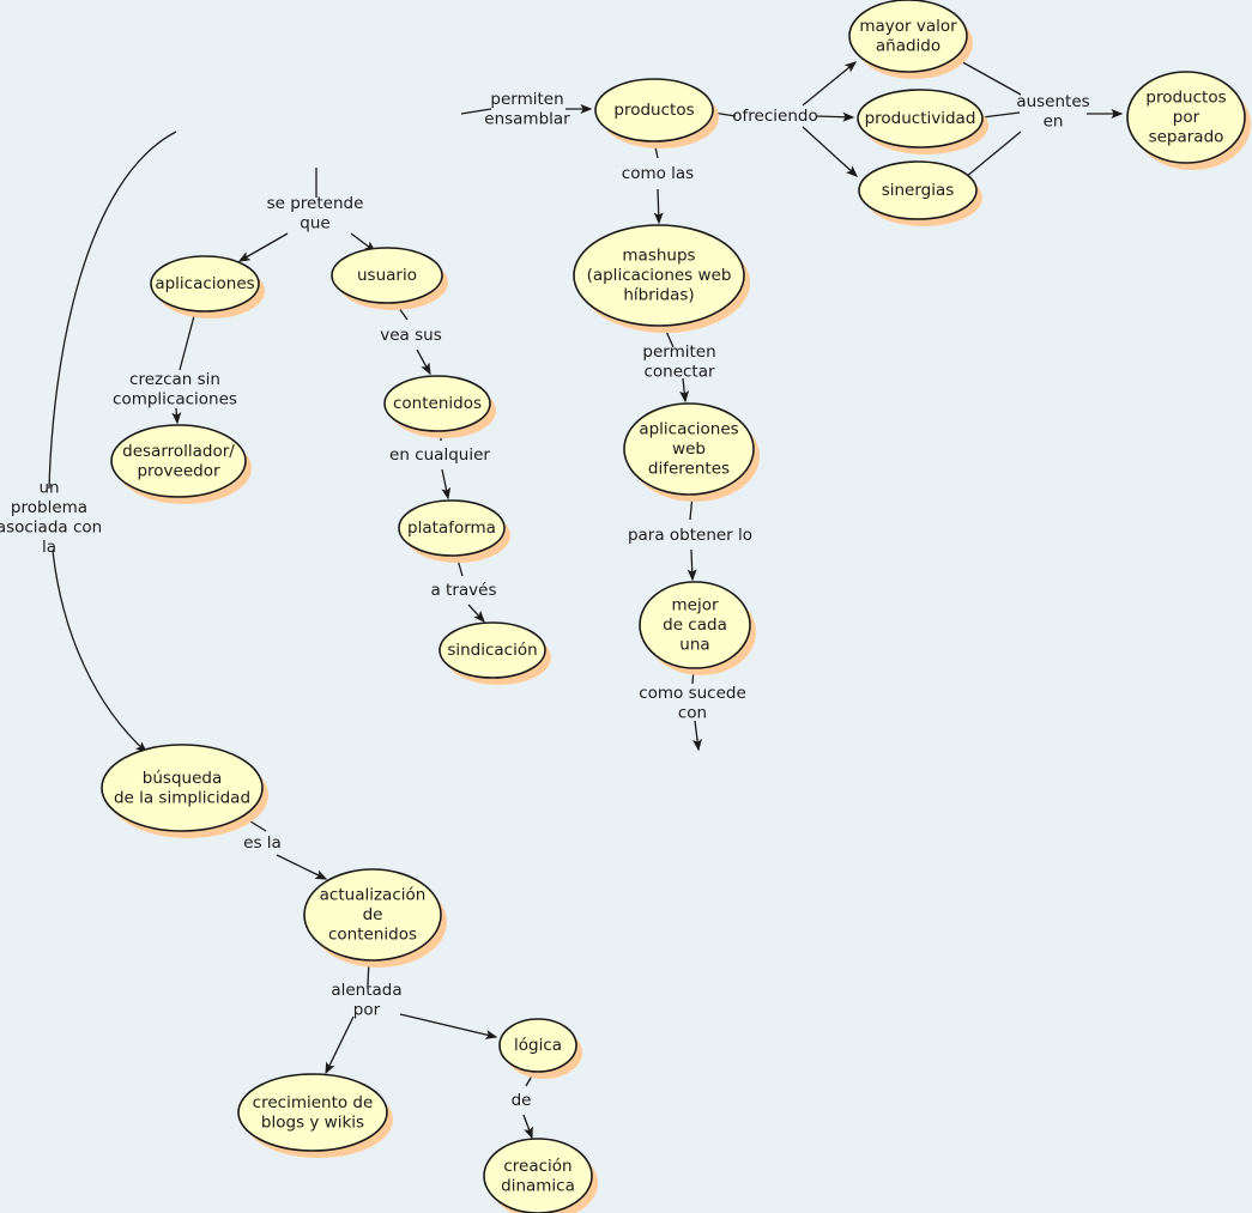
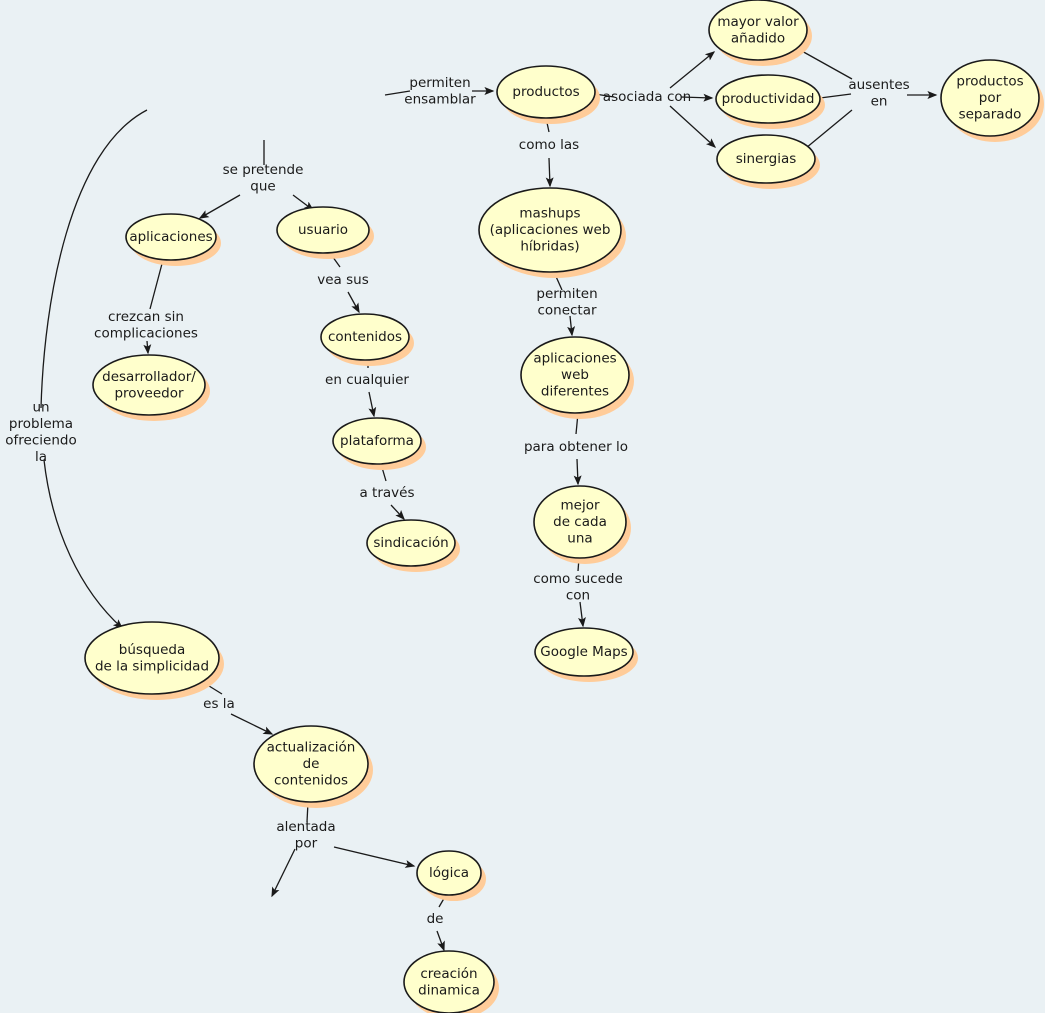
  productos
  mayor valor
  añadido
  productividad
  sinergias
  productos
  por
  separado
  mashups
  (aplicaciones web
  híbridas)
  aplicaciones
  web
  diferentes
  mejor
  de cada
  una
+ Google Maps
  aplicaciones
  desarrollador/
  proveedor
  usuario
  contenidos
  plataforma
  sindicación
  búsqueda
  de la simplicidad
  actualización
  de
  contenidos
- crecimiento de
- blogs y wikis
  lógica
  creación
  dinamica
  permiten
  ensamblar
- ofreciendo
+ asociada con
  ausentes
  en
  como las
  se pretende
  que
  crezcan sin
  complicaciones
  vea sus
  en cualquier
  a través
  permiten
  conectar
  para obtener lo
  como sucede
  con
  un
  problema
- asociada con
+ ofreciendo
  la
  es la
  alentada
  por
  de
